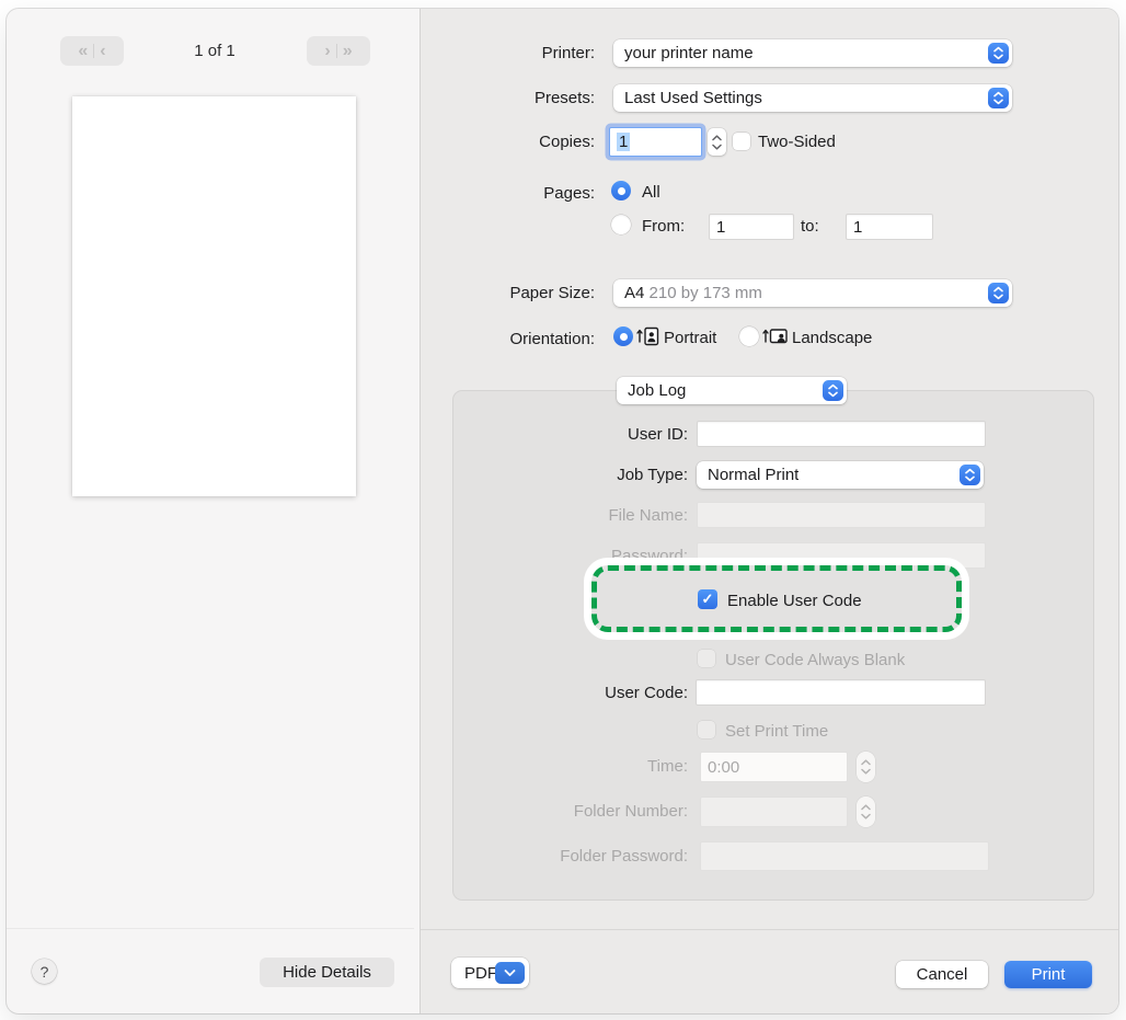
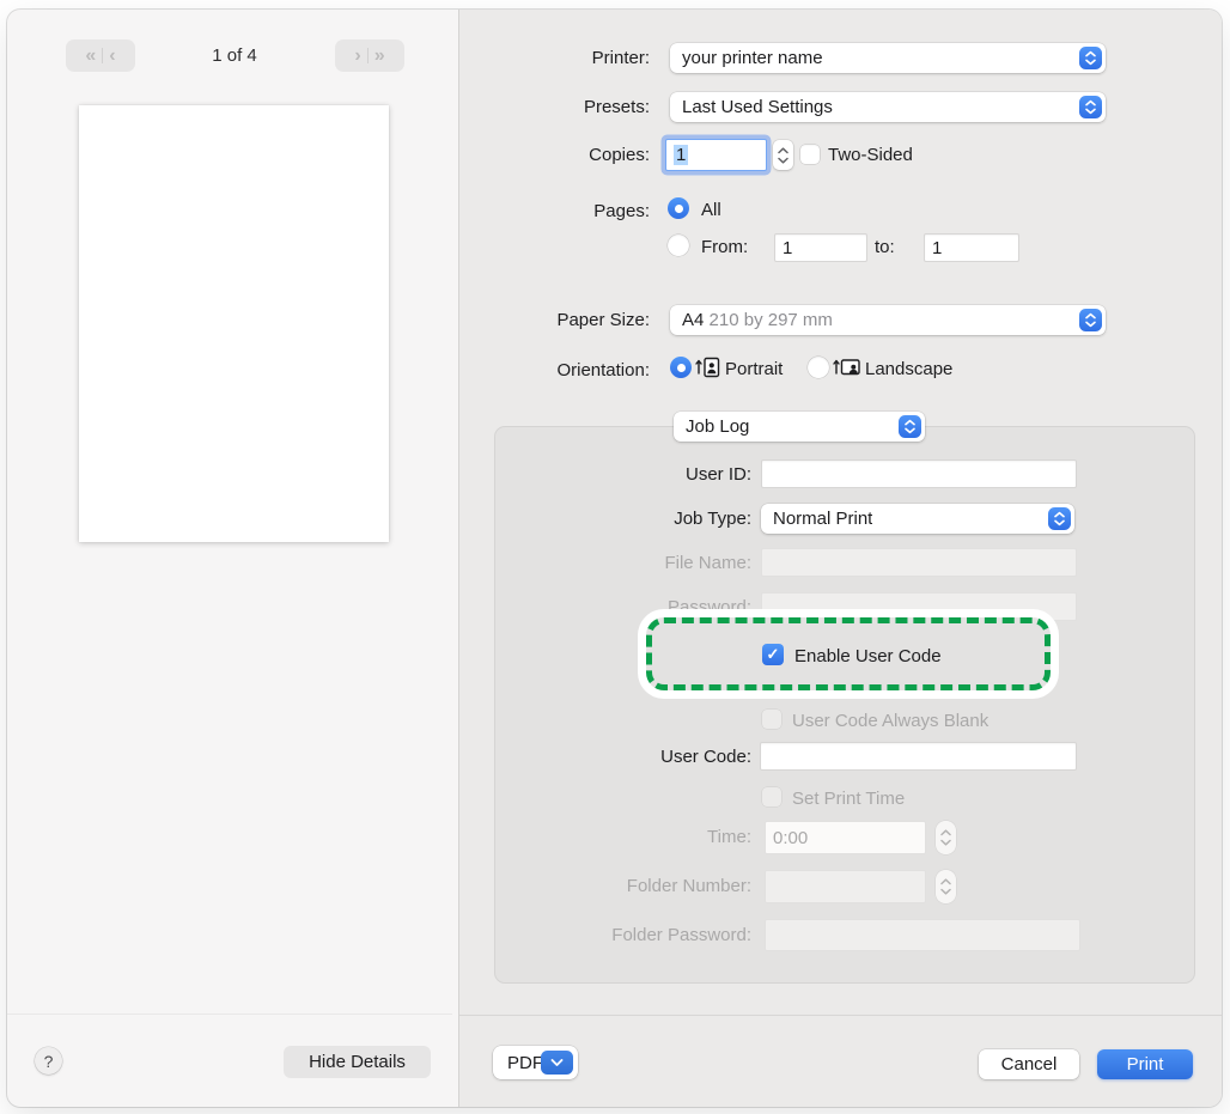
  «
  ‹
- 1 of 1
+ 1 of 4
  ›
  »
  Printer:
  your printer name
  Presets:
  Last Used Settings
  Copies:
  1
  Two-Sided
  Pages:
  All
  From:
  1
  to:
  1
  Paper Size:
- A4 210 by 173 mm
+ A4 210 by 297 mm
  Orientation:
  Portrait
  Landscape
  Job Log
  User ID:
  Job Type:
  Normal Print
  File Name:
  Password:
  ✓
  Enable User Code
  User Code Always Blank
  User Code:
  Set Print Time
  Time:
  0:00
  Folder Number:
  Folder Password:
  ?
  Hide Details
  PDF
  Cancel
  Print
